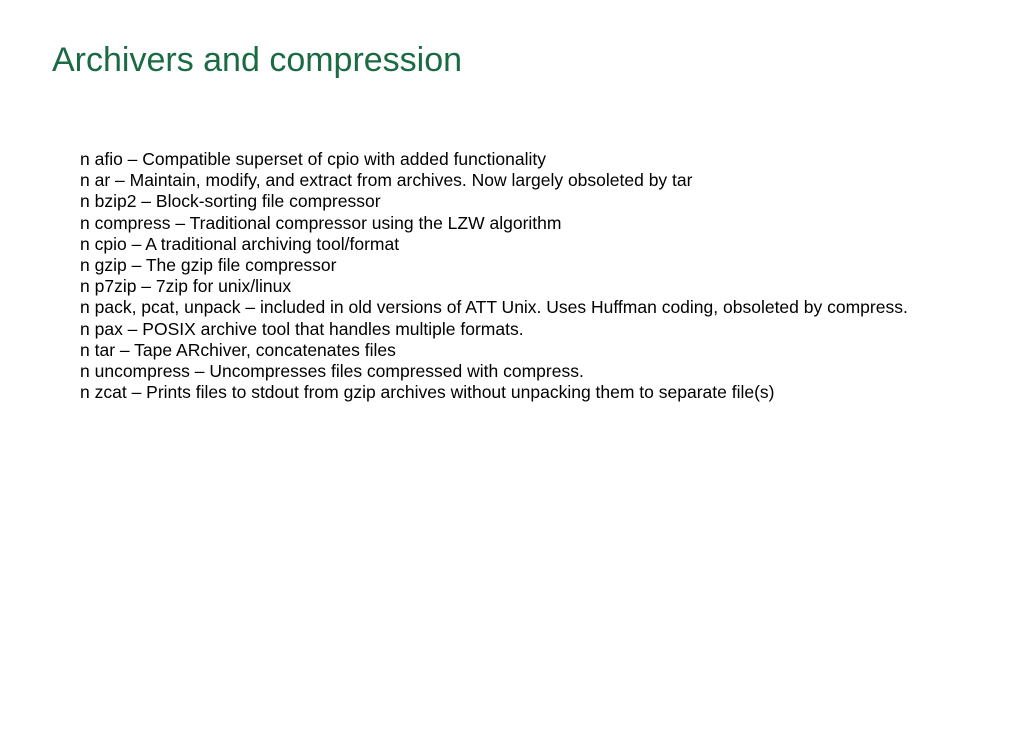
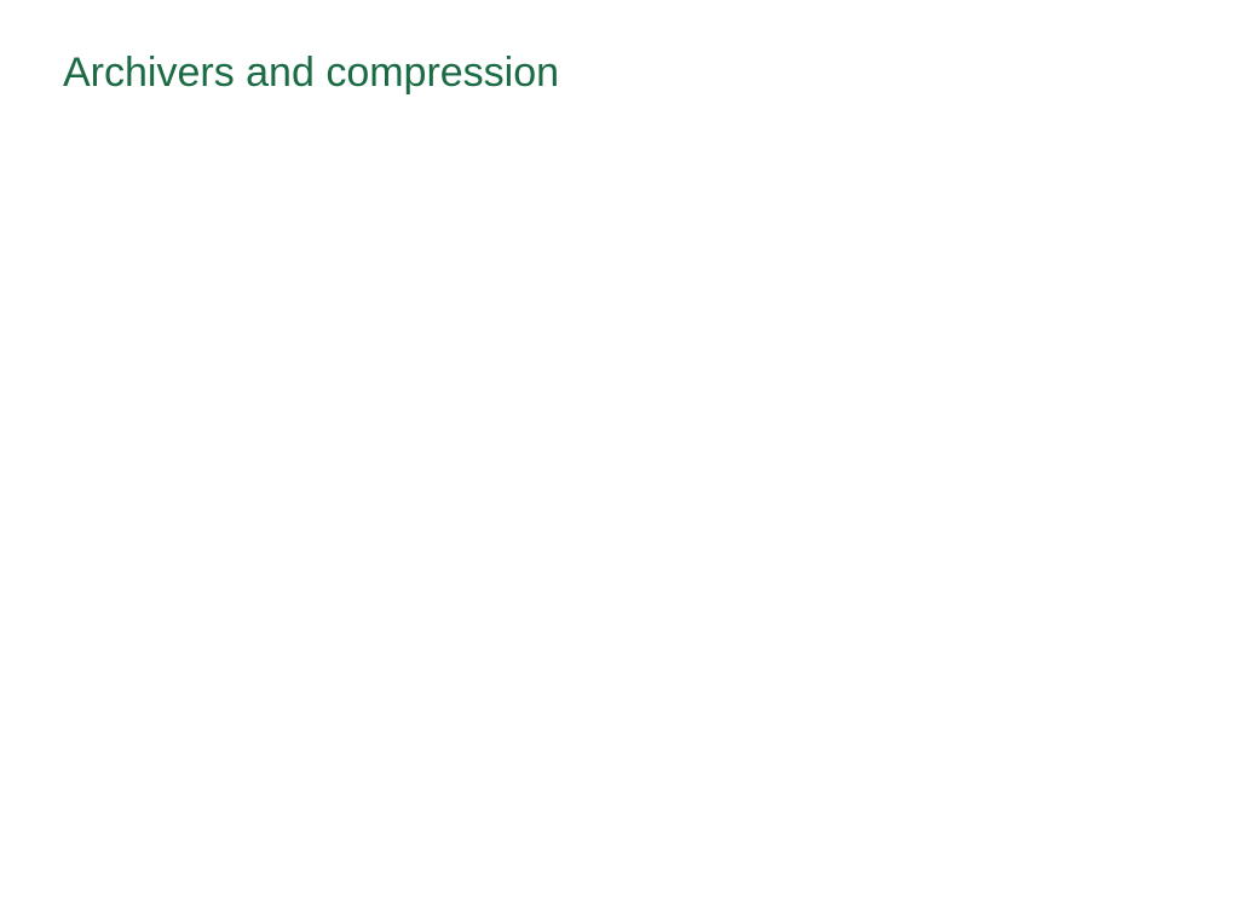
  Archivers and compression
- n afio – Compatible superset of cpio with added functionality
- n ar – Maintain, modify, and extract from archives. Now largely obsoleted by tar
- n bzip2 – Block-sorting file compressor
- n compress – Traditional compressor using the LZW algorithm
- n cpio – A traditional archiving tool/format
- n gzip – The gzip file compressor
- n p7zip – 7zip for unix/linux
- n pack, pcat, unpack – included in old versions of ATT Unix. Uses Huffman coding, obsoleted by compress.
- n pax – POSIX archive tool that handles multiple formats.
- n tar – Tape ARchiver, concatenates files
- n uncompress – Uncompresses files compressed with compress.
- n zcat – Prints files to stdout from gzip archives without unpacking them to separate file(s)
